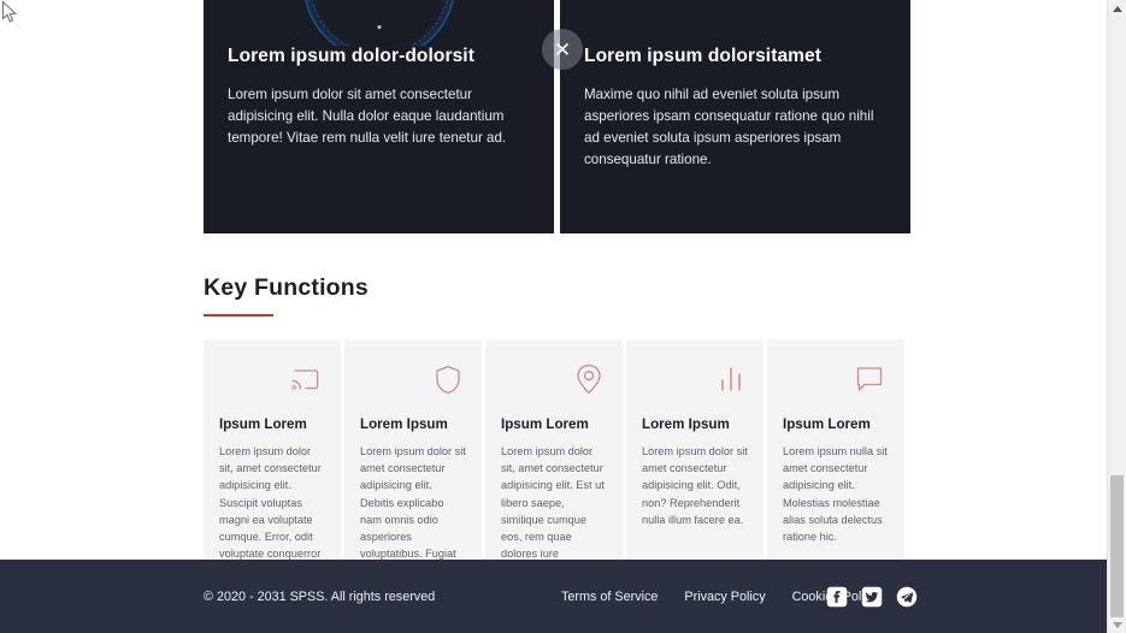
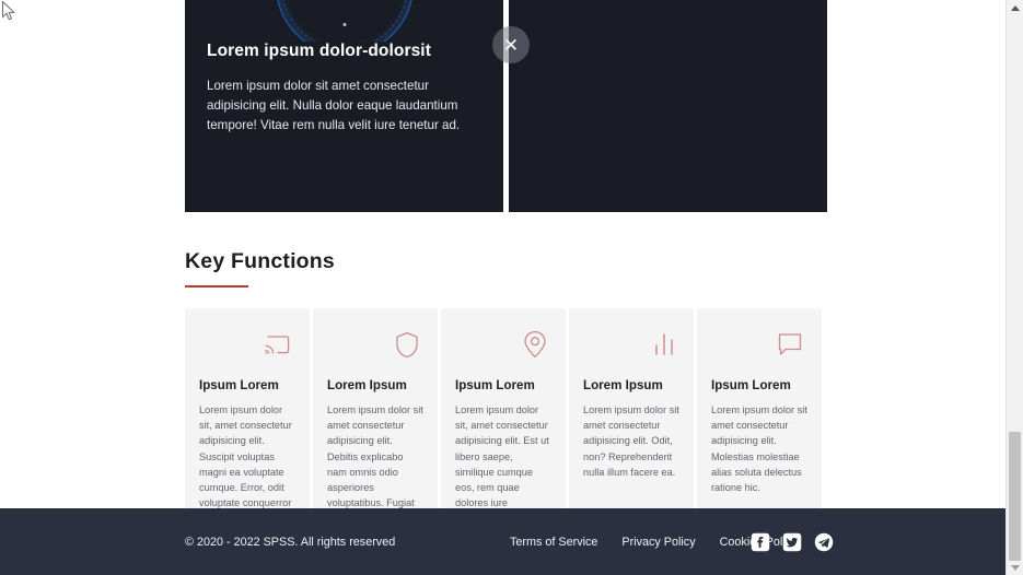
  Lorem ipsum dolor-dolorsit
  Lorem ipsum dolor sit amet consectetur adipisicing elit. Nulla dolor eaque laudantium tempore! Vitae rem nulla velit iure tenetur ad.
- Lorem ipsum dolorsitamet
- Maxime quo nihil ad eveniet soluta ipsum asperiores ipsam consequatur ratione quo nihil ad eveniet soluta ipsum asperiores ipsam consequatur ratione.
  ✕
  Key Functions
  Ipsum Lorem
  Lorem ipsum dolor sit, amet consectetur adipisicing elit. Suscipit voluptas magni ea voluptate cumque. Error, odit voluptate conquerror
  Lorem Ipsum
  Lorem ipsum dolor sit amet consectetur adipisicing elit. Debitis explicabo nam omnis odio asperiores voluptatibus. Fugiat
  Ipsum Lorem
  Lorem ipsum dolor sit, amet consectetur adipisicing elit. Est ut libero saepe, similique cumque eos, rem quae dolores iure
  Lorem Ipsum
  Lorem ipsum dolor sit amet consectetur adipisicing elit. Odit, non? Reprehenderit nulla illum facere ea.
  Ipsum Lorem
- Lorem ipsum nulla sit amet consectetur adipisicing elit. Molestias molestiae alias soluta delectus ratione hic.
+ Lorem ipsum dolor sit amet consectetur adipisicing elit. Molestias molestiae alias soluta delectus ratione hic.
- © 2020 - 2031 SPSS. All rights reserved
+ © 2020 - 2022 SPSS. All rights reserved
  Terms of Service
  Privacy Policy
